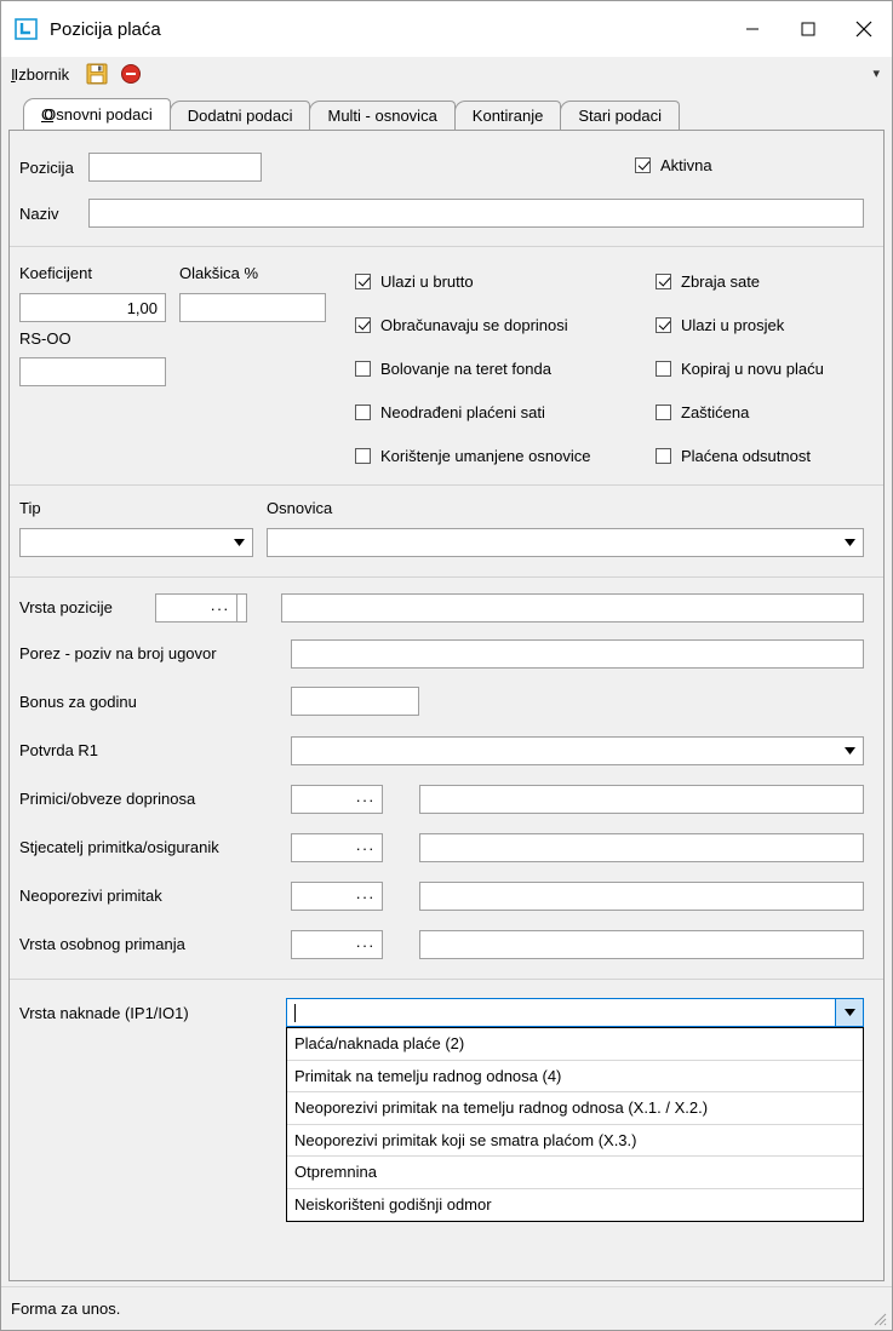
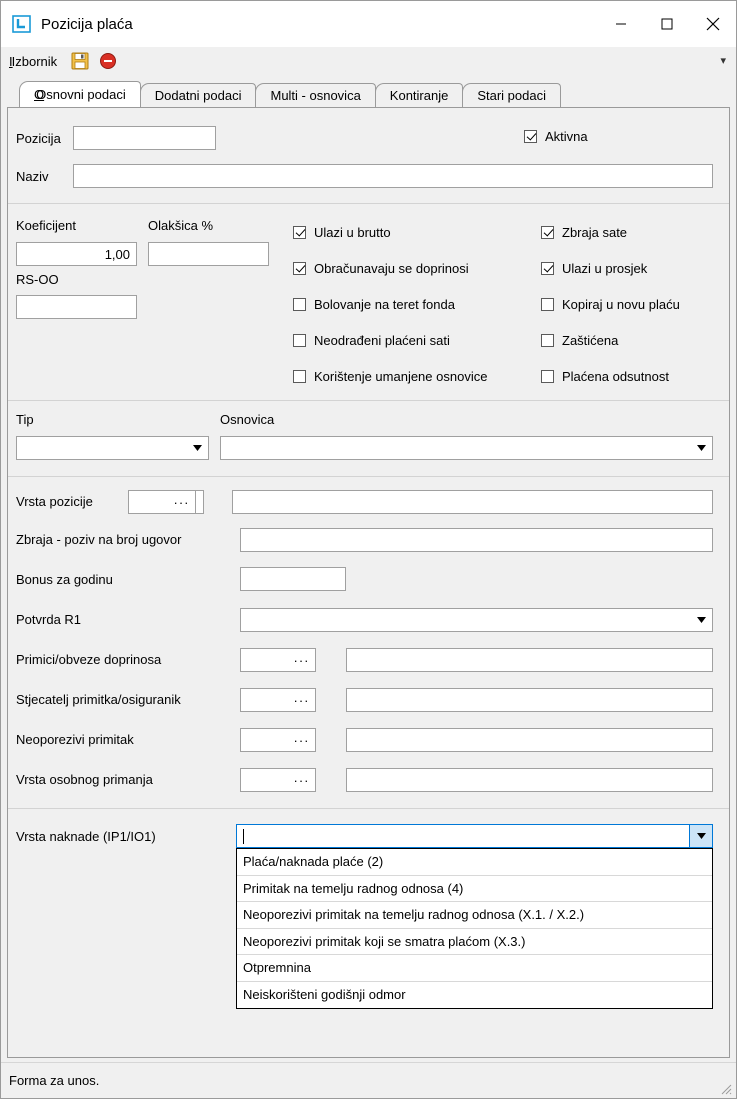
  Pozicija plaća
  IIzbornik
  ▾
  O
  Osnovni podaci
  Dodatni podaci
  Multi - osnovica
  Kontiranje
  Stari podaci
  Pozicija
  Aktivna
  Naziv
  Koeficijent
  1,00
  Olakšica %
  RS-OO
  Ulazi u brutto
  Obračunavaju se doprinosi
  Bolovanje na teret fonda
  Neodrađeni plaćeni sati
  Korištenje umanjene osnovice
  Zbraja sate
  Ulazi u prosjek
  Kopiraj u novu plaću
  Zaštićena
  Plaćena odsutnost
  Tip
  Osnovica
  Vrsta pozicije
  ···
- Porez - poziv na broj ugovor
+ Zbraja - poziv na broj ugovor
  Bonus za godinu
  Potvrda R1
  Primici/obveze doprinosa
  ···
  Stjecatelj primitka/osiguranik
  ···
  Neoporezivi primitak
  ···
  Vrsta osobnog primanja
  ···
  Vrsta naknade (IP1/IO1)
  Plaća/naknada plaće (2)
  Primitak na temelju radnog odnosa (4)
  Neoporezivi primitak na temelju radnog odnosa (X.1. / X.2.)
  Neoporezivi primitak koji se smatra plaćom (X.3.)
  Otpremnina
  Neiskorišteni godišnji odmor
  Forma za unos.
